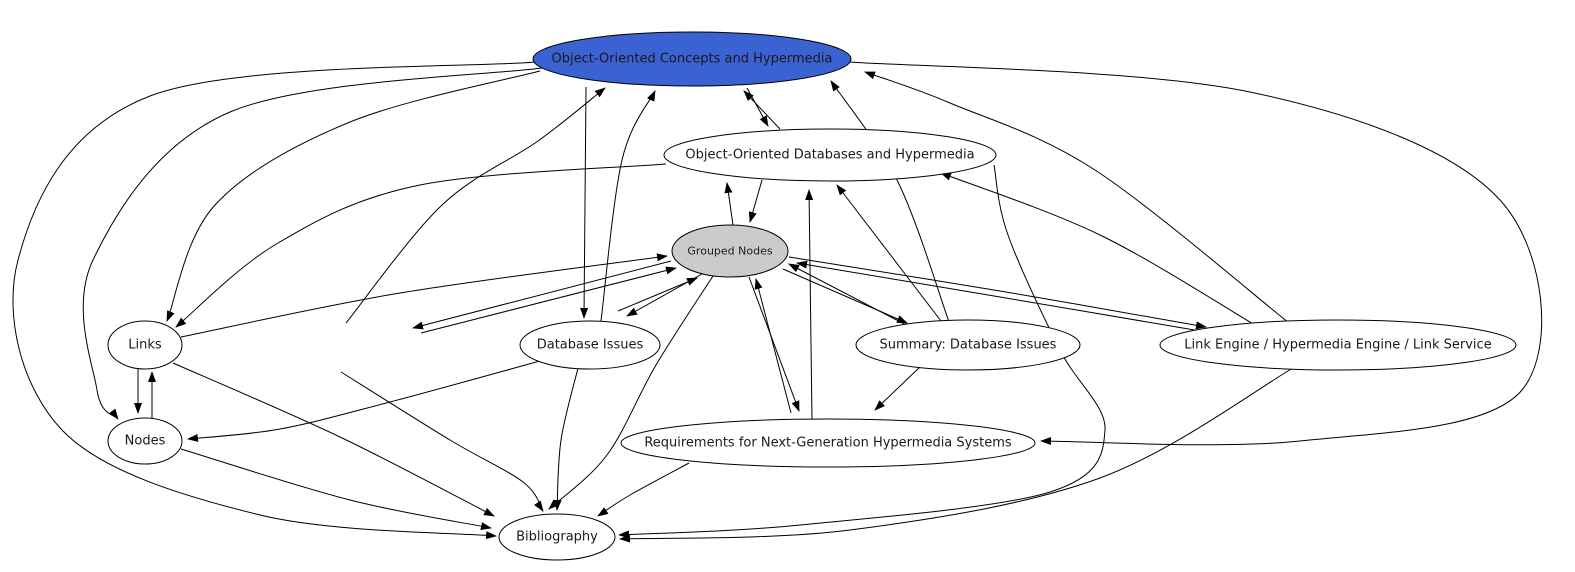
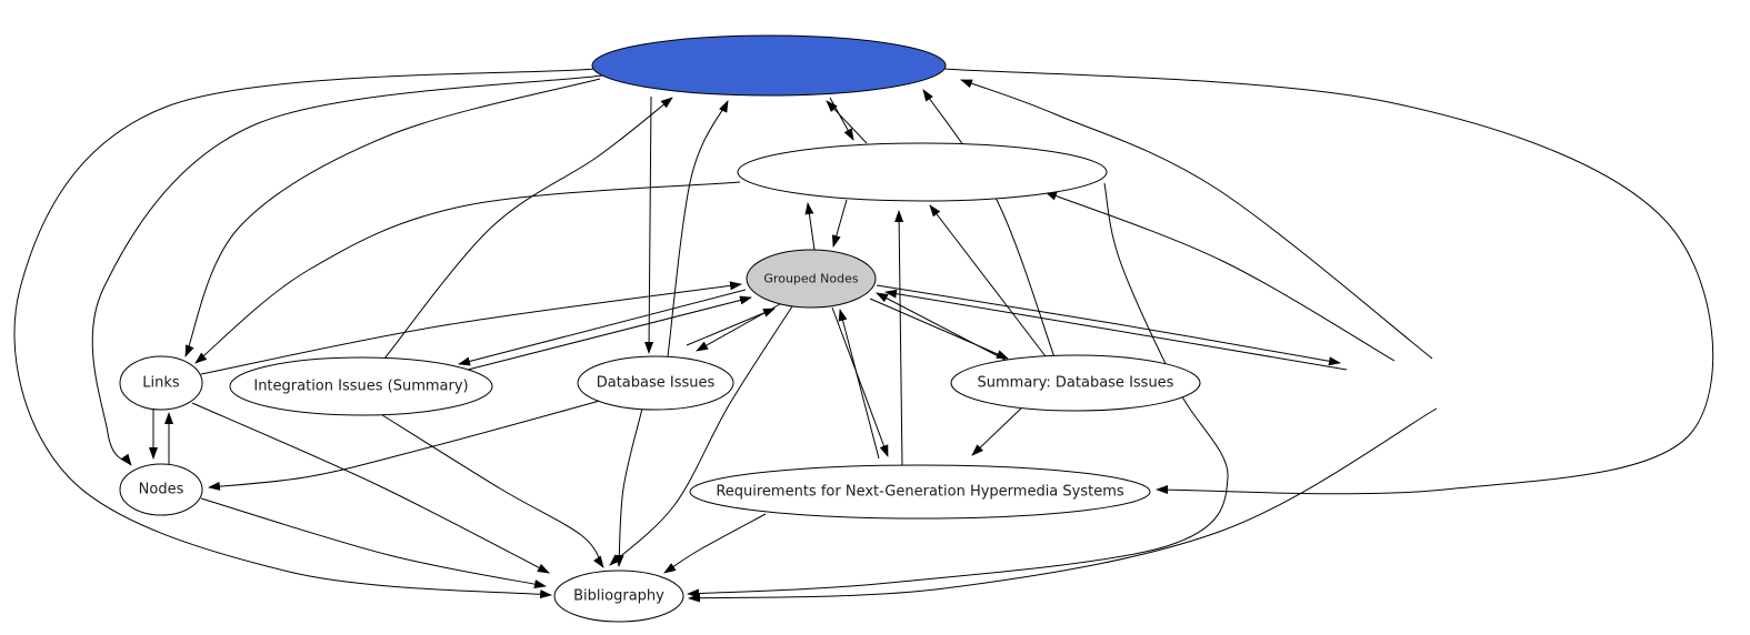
- Object-Oriented Concepts and Hypermedia
- Object-Oriented Databases and Hypermedia
  Grouped Nodes
  Links
+ Integration Issues (Summary)
  Database Issues
  Summary: Database Issues
- Link Engine / Hypermedia Engine / Link Service
  Nodes
  Requirements for Next-Generation Hypermedia Systems
  Bibliography
